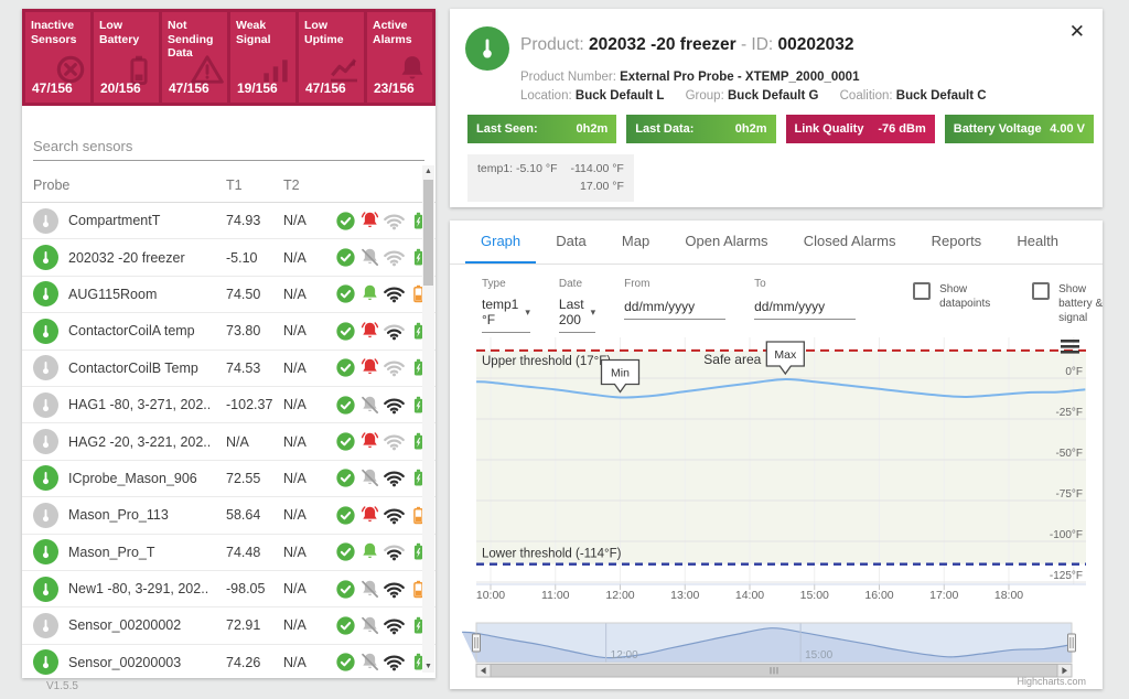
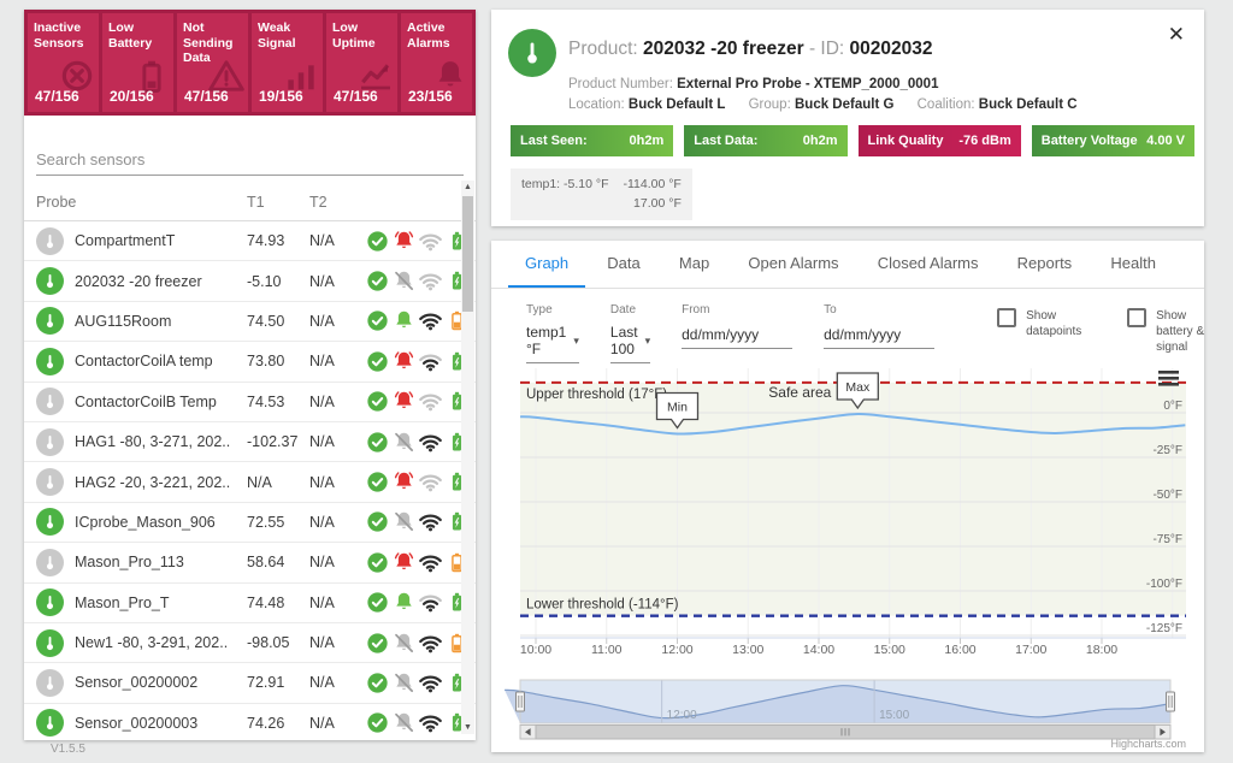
  Inactive Sensors
  47/156
  Low Battery
  20/156
  Not Sending Data
  47/156
  Weak Signal
  19/156
  Low Uptime
  47/156
  Active Alarms
  23/156
  Search sensors
  Probe
  T1
  T2
  CompartmentT
  74.93
  N/A
  202032 -20 freezer
  -5.10
  N/A
  AUG115Room
  74.50
  N/A
  ContactorCoilA temp
  73.80
  N/A
  ContactorCoilB Temp
  74.53
  N/A
  HAG1 -80, 3-271, 202..
  -102.37
  N/A
  HAG2 -20, 3-221, 202..
  N/A
  N/A
  ICprobe_Mason_906
  72.55
  N/A
  Mason_Pro_113
  58.64
  N/A
  Mason_Pro_T
  74.48
  N/A
  New1 -80, 3-291, 202..
  -98.05
  N/A
  Sensor_00200002
  72.91
  N/A
  Sensor_00200003
  74.26
  N/A
  V1.5.5
  ✕
  Product: 202032 -20 freezer - ID: 00202032
  Product Number: External Pro Probe - XTEMP_2000_0001
  Location: Buck Default L Group: Buck Default G Coalition: Buck Default C
  Last Seen:
  0h2m
  Last Data:
  0h2m
  Link Quality
  -76 dBm
  Battery Voltage
  4.00 V
  temp1: -5.10 °F
  -114.00 °F
  17.00 °F
  Graph
  Data
  Map
  Open Alarms
  Closed Alarms
  Reports
  Health
  Type
  temp1 °F
  ▾
  Date
- Last 200
+ Last 100
  ▾
  From
  dd/mm/yyyy
  To
  dd/mm/yyyy
  Show datapoints
  Show battery & signal
  0°F
  -25°F
  -50°F
  -75°F
  -100°F
  -125°F
  10:00
  11:00
  12:00
  13:00
  14:00
  15:00
  16:00
  17:00
  18:00
  Upper threshold (17°
  Lower threshold (-114°F)
  Min
  Max
  Safe area
  12:00
  15:00
  Highcharts.com
